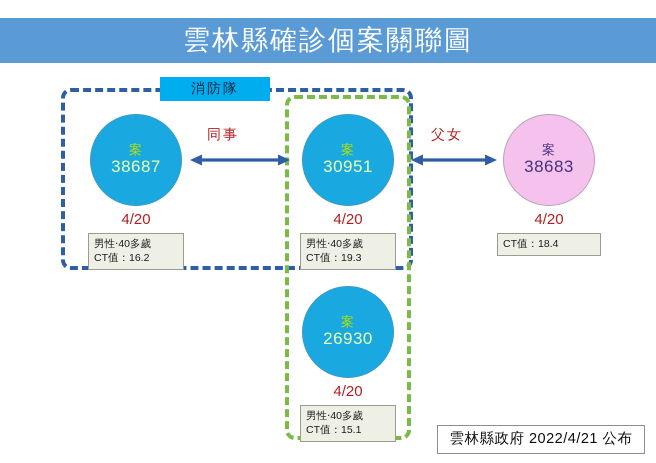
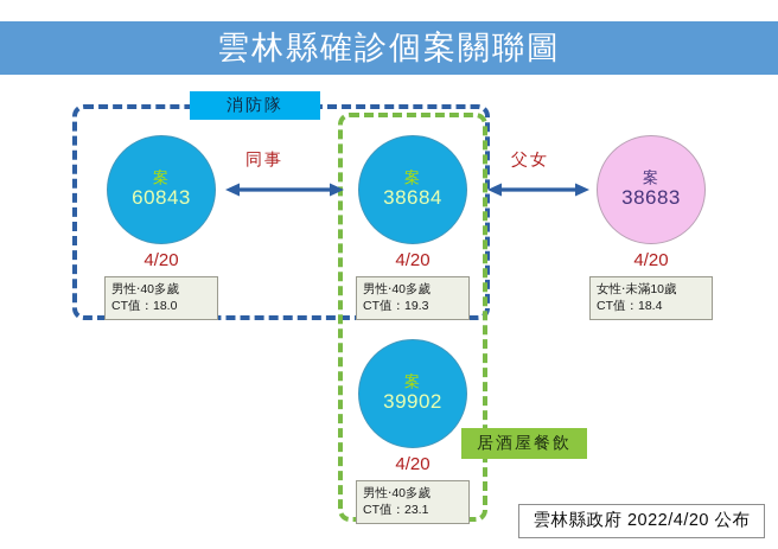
  雲林縣確診個案關聯圖
  消防隊
+ 居酒屋餐飲
  案
- 38687
+ 60843
  4/20
  男性‧40多歲
- CT值：16.2
+ CT值：18.0
  案
- 30951
+ 38684
  4/20
  男性‧40多歲
  CT值：19.3
  案
  38683
  4/20
+ 女性‧未滿10歲
  CT值：18.4
  案
- 26930
+ 39902
  4/20
  男性‧40多歲
- CT值：15.1
+ CT值：23.1
  同事
  父女
- 雲林縣政府 2022/4/21 公布
+ 雲林縣政府 2022/4/20 公布
